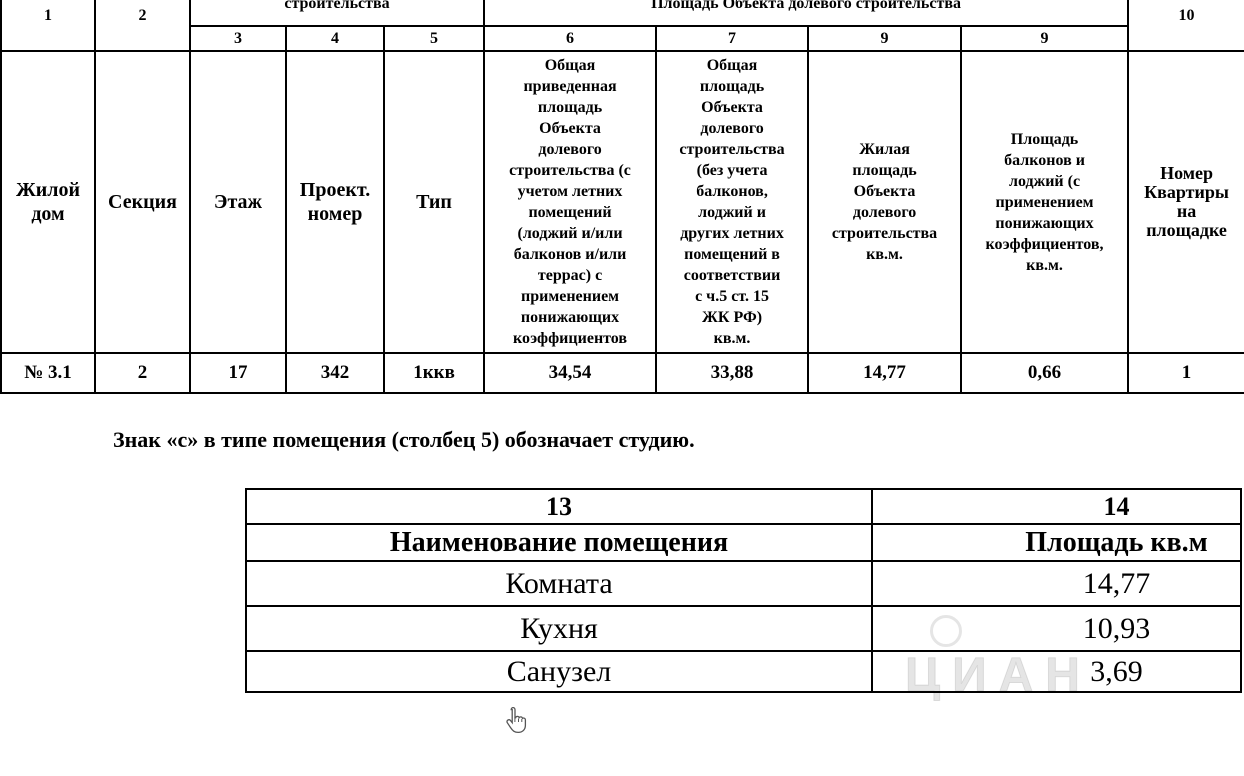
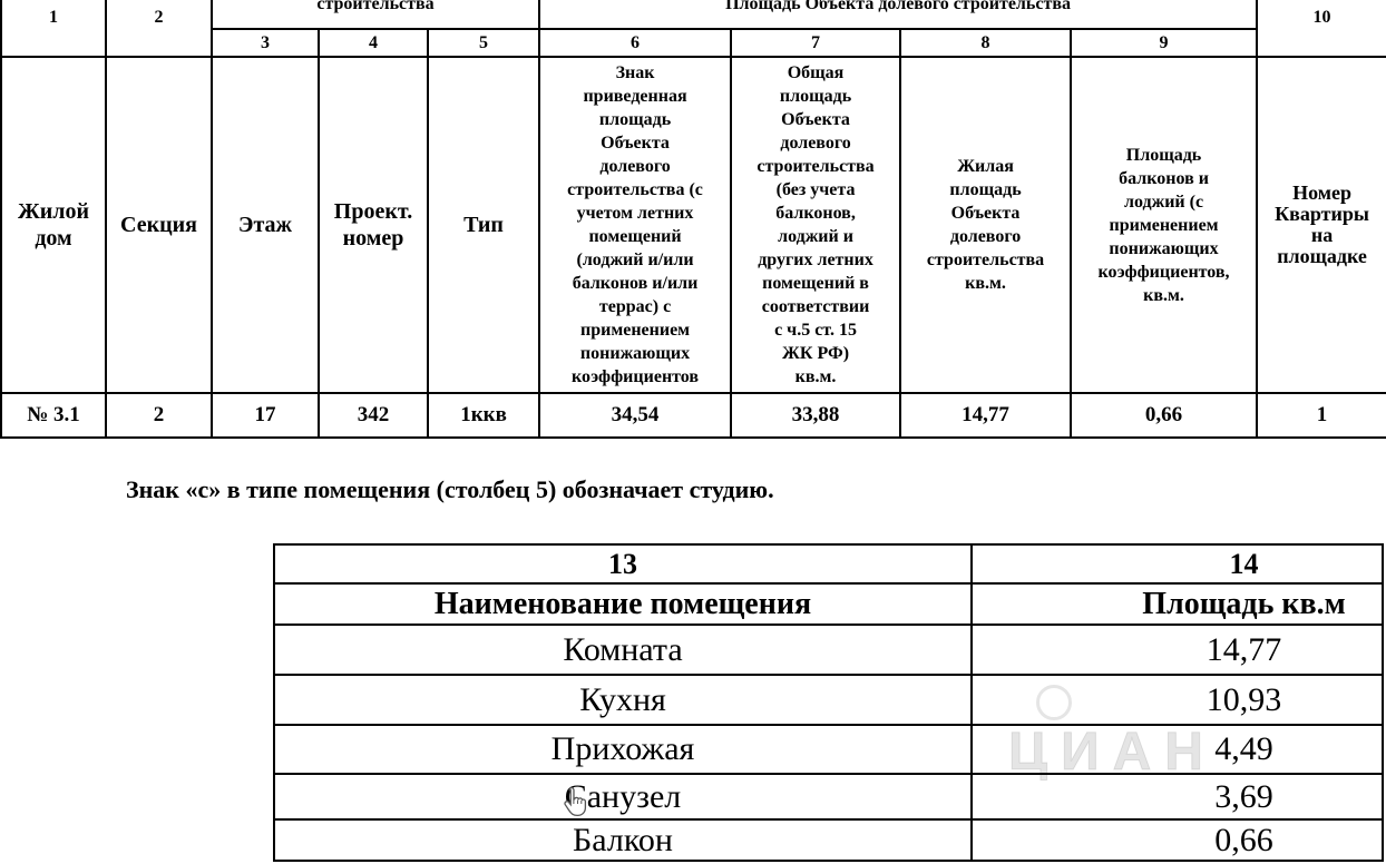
  ЦИАН
  1	2	строительства	Площадь Объекта долевого строительства	10
- 3	4	5	6	7	9	9
+ 3	4	5	6	7	8	9
- Жилой дом	Секция	Этаж	Проект. номер	Тип	Общая приведенная площадь Объекта долевого строительства (с учетом летних помещений (лоджий и/или балконов и/или террас) с применением понижающих коэффициентов	Общая площадь Объекта долевого строительства (без учета балконов, лоджий и других летних помещений в соответствии с ч.5 ст. 15 ЖК РФ) кв.м.	Жилая площадь Объекта долевого строительства кв.м.	Площадь балконов и лоджий (с применением понижающих коэффициентов, кв.м.	Номер Квартиры на площадке
+ Жилой дом	Секция	Этаж	Проект. номер	Тип	Знак приведенная площадь Объекта долевого строительства (с учетом летних помещений (лоджий и/или балконов и/или террас) с применением понижающих коэффициентов	Общая площадь Объекта долевого строительства (без учета балконов, лоджий и других летних помещений в соответствии с ч.5 ст. 15 ЖК РФ) кв.м.	Жилая площадь Объекта долевого строительства кв.м.	Площадь балконов и лоджий (с применением понижающих коэффициентов, кв.м.	Номер Квартиры на площадке
  № 3.1	2	17	342	1ккв	34,54	33,88	14,77	0,66	1
  Знак «с» в типе помещения (столбец 5) обозначает студию.
  13	14
  Наименование помещения	Площадь кв.м
  Комната	14,77
  Кухня	10,93
+ Прихожая	4,49
  Санузел	3,69
+ Балкон	0,66
